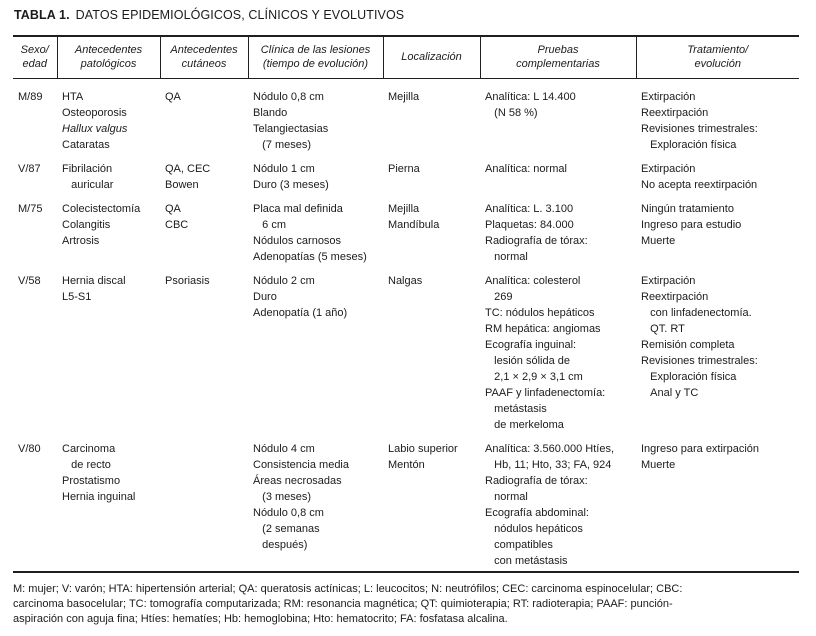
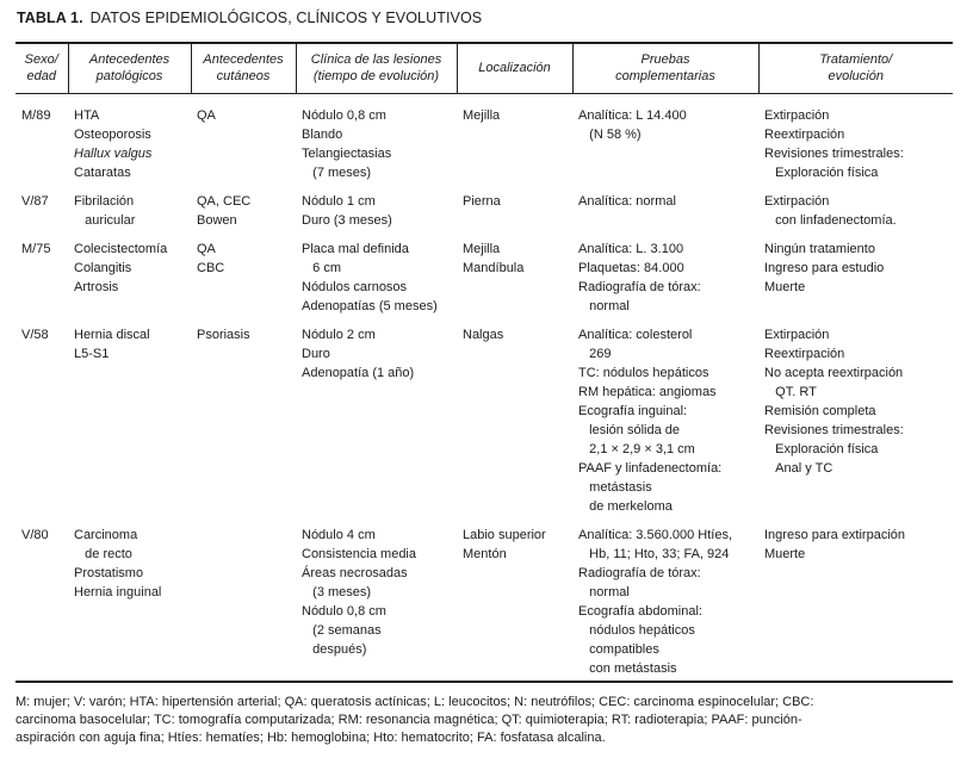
  TABLA 1. DATOS EPIDEMIOLÓGICOS, CLÍNICOS Y EVOLUTIVOS
  Sexo/ edad	Antecedentes patológicos	Antecedentes cutáneos	Clínica de las lesiones (tiempo de evolución)	Localización	Pruebas complementarias	Tratamiento/ evolución
  M/89	HTAOsteoporosisHallux valgusCataratas	QA	Nódulo 0,8 cmBlandoTelangiectasias (7 meses)	Mejilla	Analítica: L 14.400 (N 58 %)	ExtirpaciónReextirpaciónRevisiones trimestrales: Exploración física
- V/87	Fibrilación auricular	QA, CECBowen	Nódulo 1 cmDuro (3 meses)	Pierna	Analítica: normal	ExtirpaciónNo acepta reextirpación
+ V/87	Fibrilación auricular	QA, CECBowen	Nódulo 1 cmDuro (3 meses)	Pierna	Analítica: normal	Extirpación con linfadenectomía.
  M/75	ColecistectomíaColangitisArtrosis	QACBC	Placa mal definida 6 cmNódulos carnososAdenopatías (5 meses)	MejillaMandíbula	Analítica: L. 3.100Plaquetas: 84.000Radiografía de tórax: normal	Ningún tratamientoIngreso para estudioMuerte
- V/58	Hernia discalL5-S1	Psoriasis	Nódulo 2 cmDuroAdenopatía (1 año)	Nalgas	Analítica: colesterol 269TC: nódulos hepáticosRM hepática: angiomasEcografía inguinal: lesión sólida de 2,1 × 2,9 × 3,1 cmPAAF y linfadenectomía: metástasis de merkeloma	ExtirpaciónReextirpación con linfadenectomía. QT. RTRemisión completaRevisiones trimestrales: Exploración física Anal y TC
+ V/58	Hernia discalL5-S1	Psoriasis	Nódulo 2 cmDuroAdenopatía (1 año)	Nalgas	Analítica: colesterol 269TC: nódulos hepáticosRM hepática: angiomasEcografía inguinal: lesión sólida de 2,1 × 2,9 × 3,1 cmPAAF y linfadenectomía: metástasis de merkeloma	ExtirpaciónReextirpaciónNo acepta reextirpación QT. RTRemisión completaRevisiones trimestrales: Exploración física Anal y TC
  V/80	Carcinoma de rectoProstatismoHernia inguinal		Nódulo 4 cmConsistencia mediaÁreas necrosadas (3 meses)Nódulo 0,8 cm (2 semanas después)	Labio superiorMentón	Analítica: 3.560.000 Htíes, Hb, 11; Hto, 33; FA, 924Radiografía de tórax: normalEcografía abdominal: nódulos hepáticos compatibles con metástasis	Ingreso para extirpaciónMuerte
  M: mujer; V: varón; HTA: hipertensión arterial; QA: queratosis actínicas; L: leucocitos; N: neutrófilos; CEC: carcinoma espinocelular; CBC:
  carcinoma basocelular; TC: tomografía computarizada; RM: resonancia magnética; QT: quimioterapia; RT: radioterapia; PAAF: punción-
  aspiración con aguja fina; Htíes: hematíes; Hb: hemoglobina; Hto: hematocrito; FA: fosfatasa alcalina.
